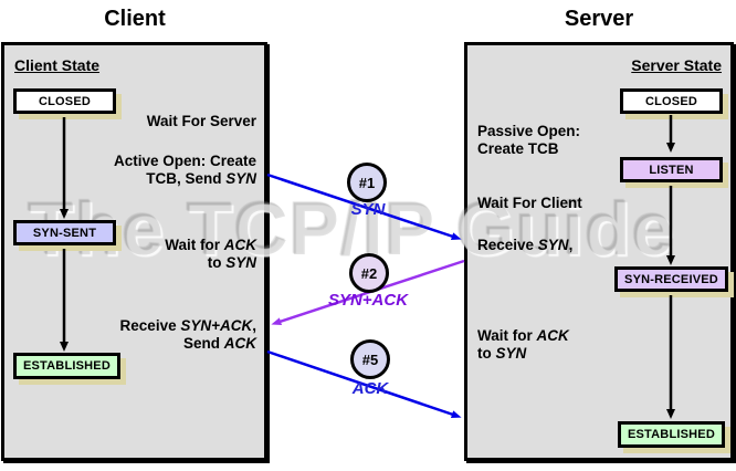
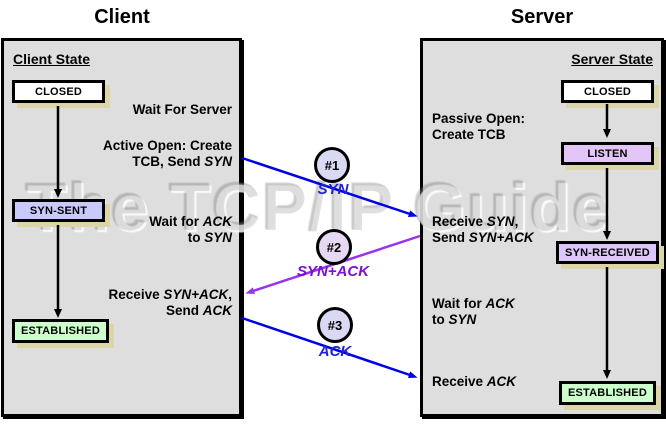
  Client
  Server
  e TCP/IP Guide
  Client State
  Server State
  CLOSED
  SYN-SENT
  ESTABLISHED
  CLOSED
  LISTEN
  SYN-RECEIVED
  ESTABLISHED
  Wait For Server
  Active Open: Create
  TCB, Send SYN
  Wait for ACK
  to SYN
  Receive SYN+ACK,
  Send ACK
  Passive Open:
  Create TCB
- Wait For Client
  Receive SYN,
+ Send SYN+ACK
  Wait for ACK
  to SYN
+ Receive ACK
  #1
  #2
- #5
+ #3
  SYN
  SYN+ACK
  ACK
